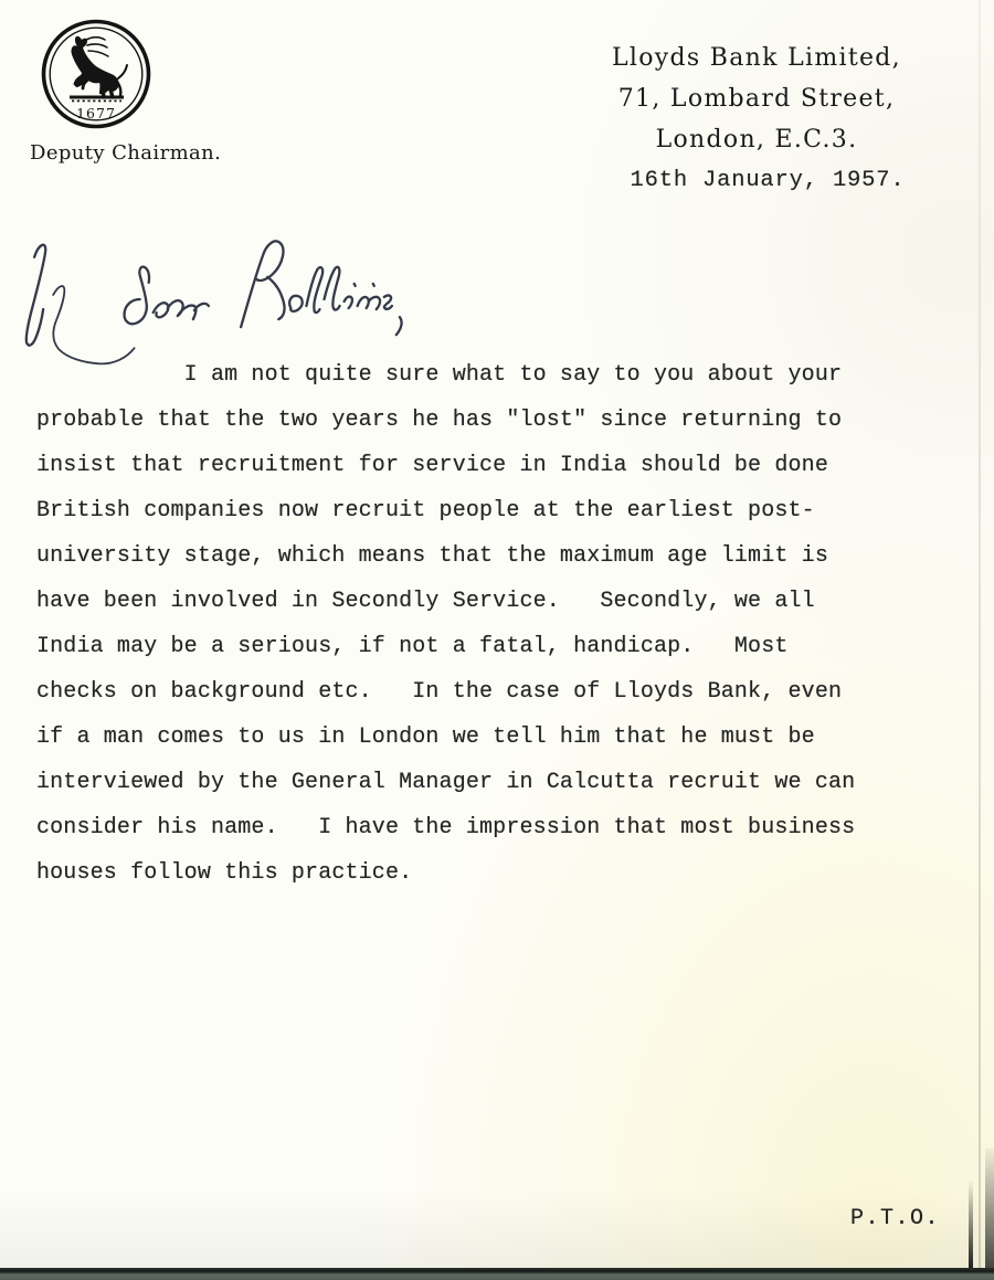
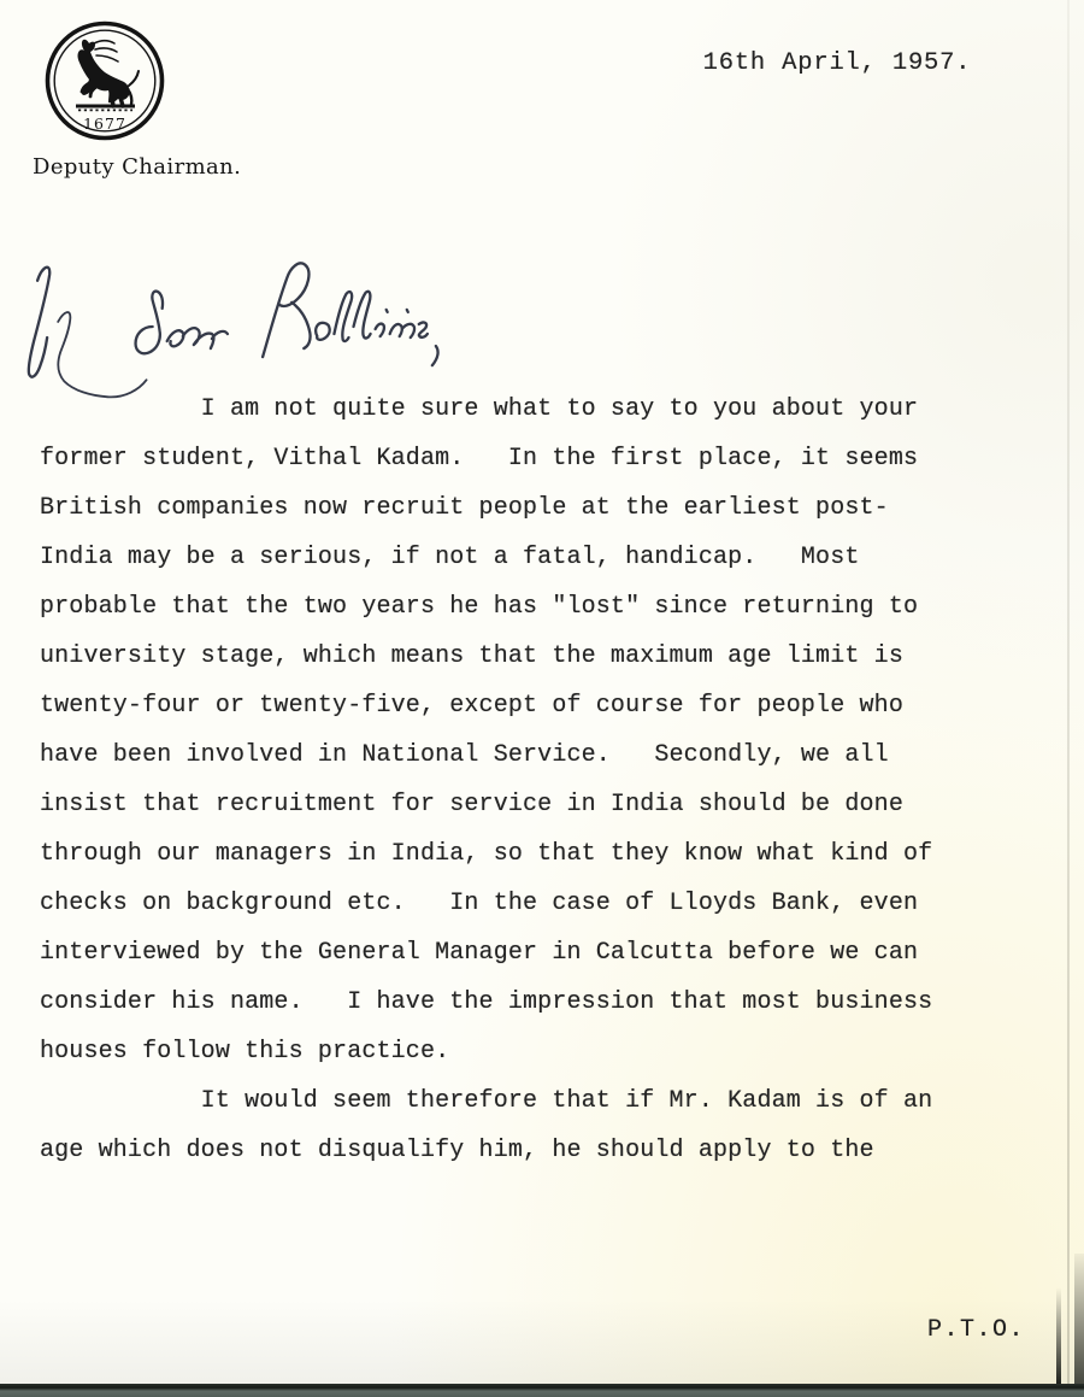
  1677
  Deputy Chairman.
- Lloyds Bank Limited,
- 71, Lombard Street,
- London, E.C.3.
- 16th January, 1957.
+ 16th April, 1957.
  I am not quite sure what to say to you about your
+ former student, Vithal Kadam. In the first place, it seems
- probable that the two years he has "lost" since returning to
+ British companies now recruit people at the earliest post-
- insist that recruitment for service in India should be done
+ India may be a serious, if not a fatal, handicap. Most
- British companies now recruit people at the earliest post-
+ probable that the two years he has "lost" since returning to
  university stage, which means that the maximum age limit is
+ twenty-four or twenty-five, except of course for people who
- have been involved in Secondly Service. Secondly, we all
+ have been involved in National Service. Secondly, we all
- India may be a serious, if not a fatal, handicap. Most
+ insist that recruitment for service in India should be done
+ through our managers in India, so that they know what kind of
  checks on background etc. In the case of Lloyds Bank, even
- if a man comes to us in London we tell him that he must be
- interviewed by the General Manager in Calcutta recruit we can
+ interviewed by the General Manager in Calcutta before we can
  consider his name. I have the impression that most business
  houses follow this practice.
+ It would seem therefore that if Mr. Kadam is of an
+ age which does not disqualify him, he should apply to the
  P.T.O.
